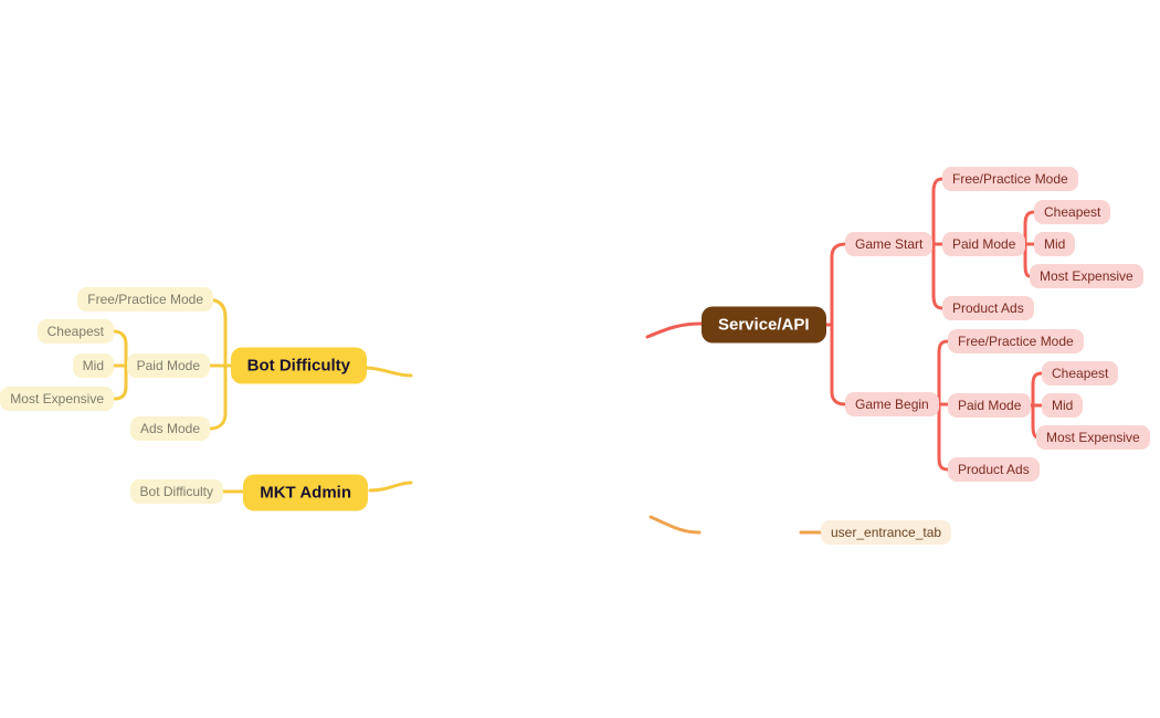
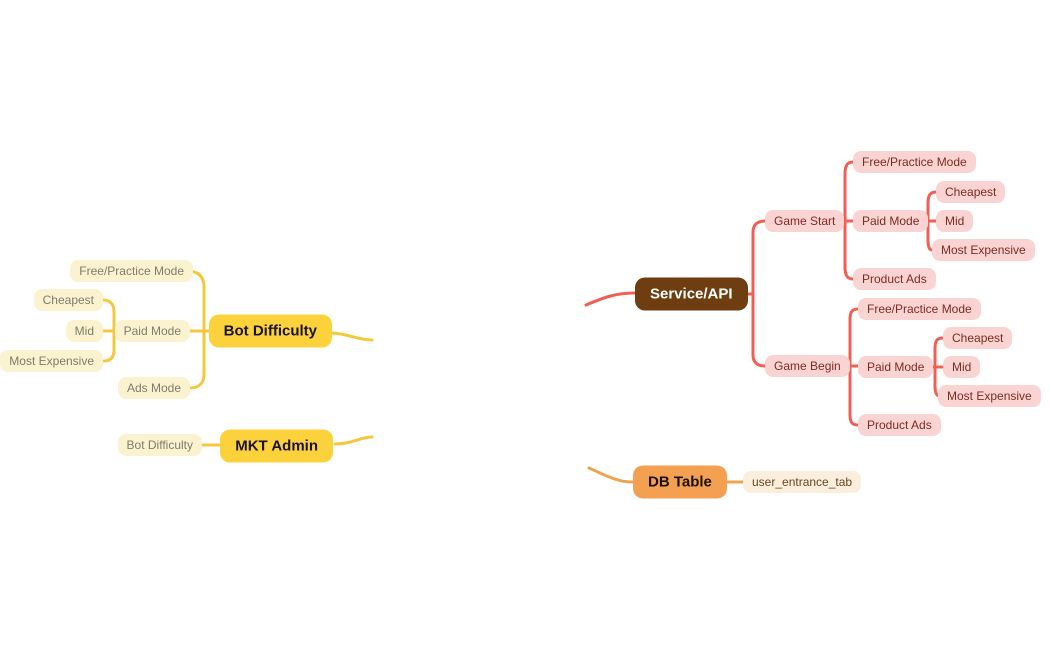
  Bot Difficulty
  Free/Practice Mode
  Paid Mode
  Cheapest
  Mid
  Most Expensive
  Ads Mode
  MKT Admin
  Bot Difficulty
  Service/API
  Game Start
  Free/Practice Mode
  Paid Mode
  Cheapest
  Mid
  Most Expensive
  Product Ads
  Game Begin
  Free/Practice Mode
  Paid Mode
  Cheapest
  Mid
  Most Expensive
  Product Ads
+ DB Table
  user_entrance_tab
